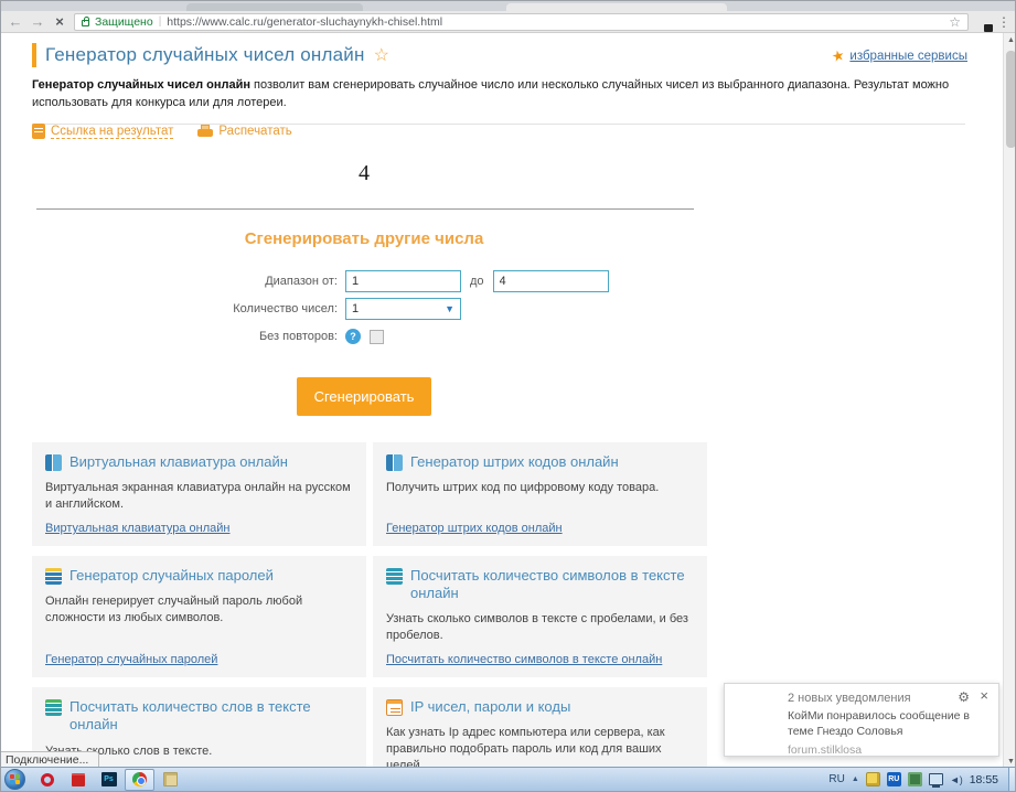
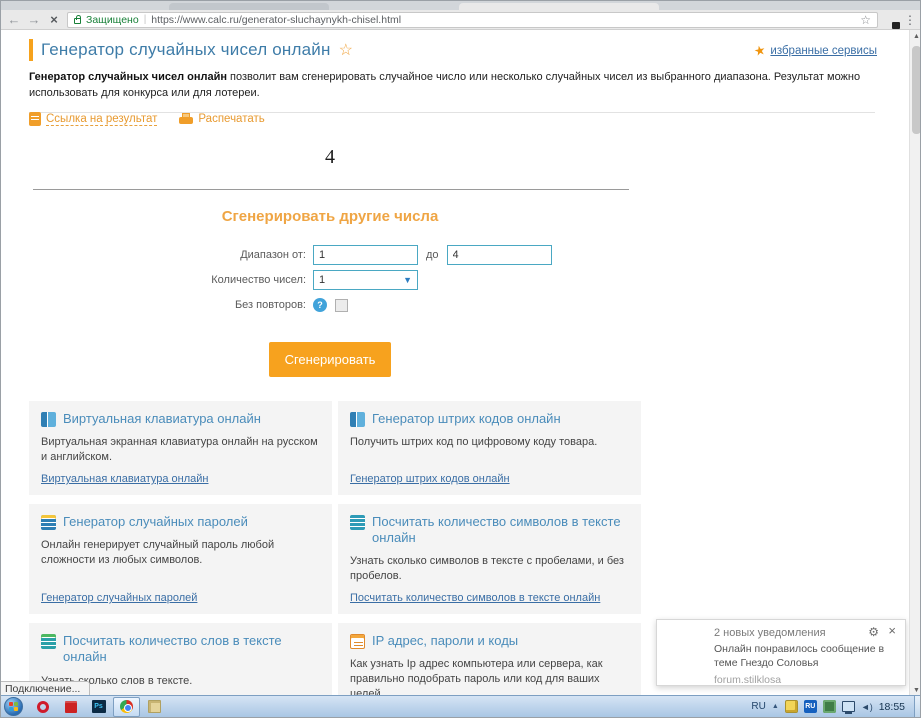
  ←
  →
  ×
  Защищено
  |
  https://www.calc.ru/generator-sluchaynykh-chisel.html
  ☆
  ⋮
  Генератор случайных чисел онлайн ☆
  избранные сервисы
  Генератор случайных чисел онлайн позволит вам сгенерировать случайное число или несколько случайных чисел из выбранного диапазона. Результат можно использовать для конкурса или для лотереи.
  Ссылка на результат
  Распечатать
  4
  Сгенерировать другие числа
  Диапазон от:
  1
  до
  4
  Количество чисел:
  1
  ▼
  Без повторов:
  ?
  Сгенерировать
  Виртуальная клавиатура онлайн
  Виртуальная экранная клавиатура онлайн на русском и английском.
  Виртуальная клавиатура онлайн
  Генератор штрих кодов онлайн
  Получить штрих код по цифровому коду товара.
  Генератор штрих кодов онлайн
  Генератор случайных паролей
  Онлайн генерирует случайный пароль любой сложности из любых символов.
  Генератор случайных паролей
  Посчитать количество символов в тексте онлайн
  Узнать сколько символов в тексте с пробелами, и без пробелов.
  Посчитать количество символов в тексте онлайн
  Посчитать количество слов в тексте онлайн
- IP чисел, пароли и коды
+ IP адрес, пароли и коды
  Как узнать Ip адрес компьютера или сервера, как правильно подобрать пароль или код для ваших
  ⚙
  ×
  2 новых уведомления
- КойМи понравилось сообщение в теме Гнездо Соловья
+ Онлайн понравилось сообщение в теме Гнездо Соловья
  forum.stilklosa
  Подключение...
  RU
  ◄)
  18:55
